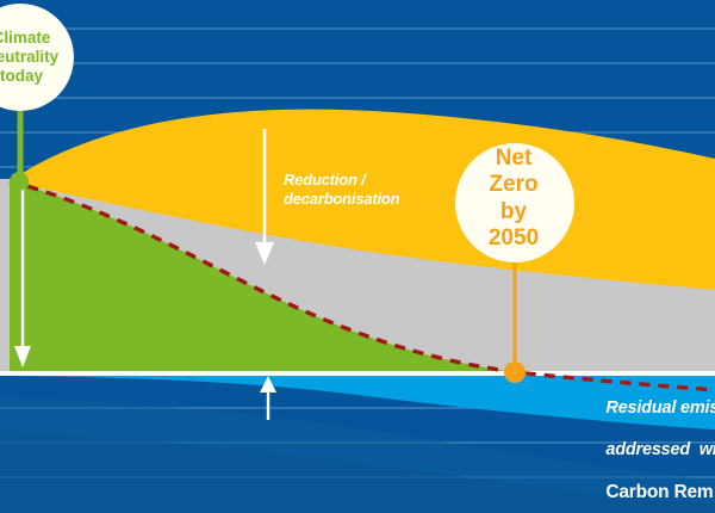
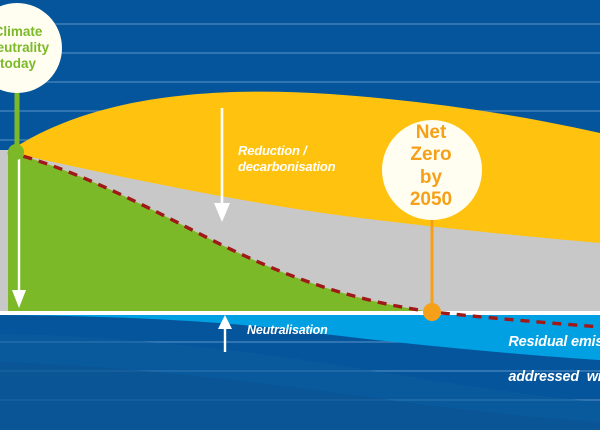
  limate
  eutrality
  today
  Net
  Zero
  by
  2050
  Reduction /
  decarbonisation
+ Neutralisation
  Residual emis
  addressed w
- Carbon Rem
